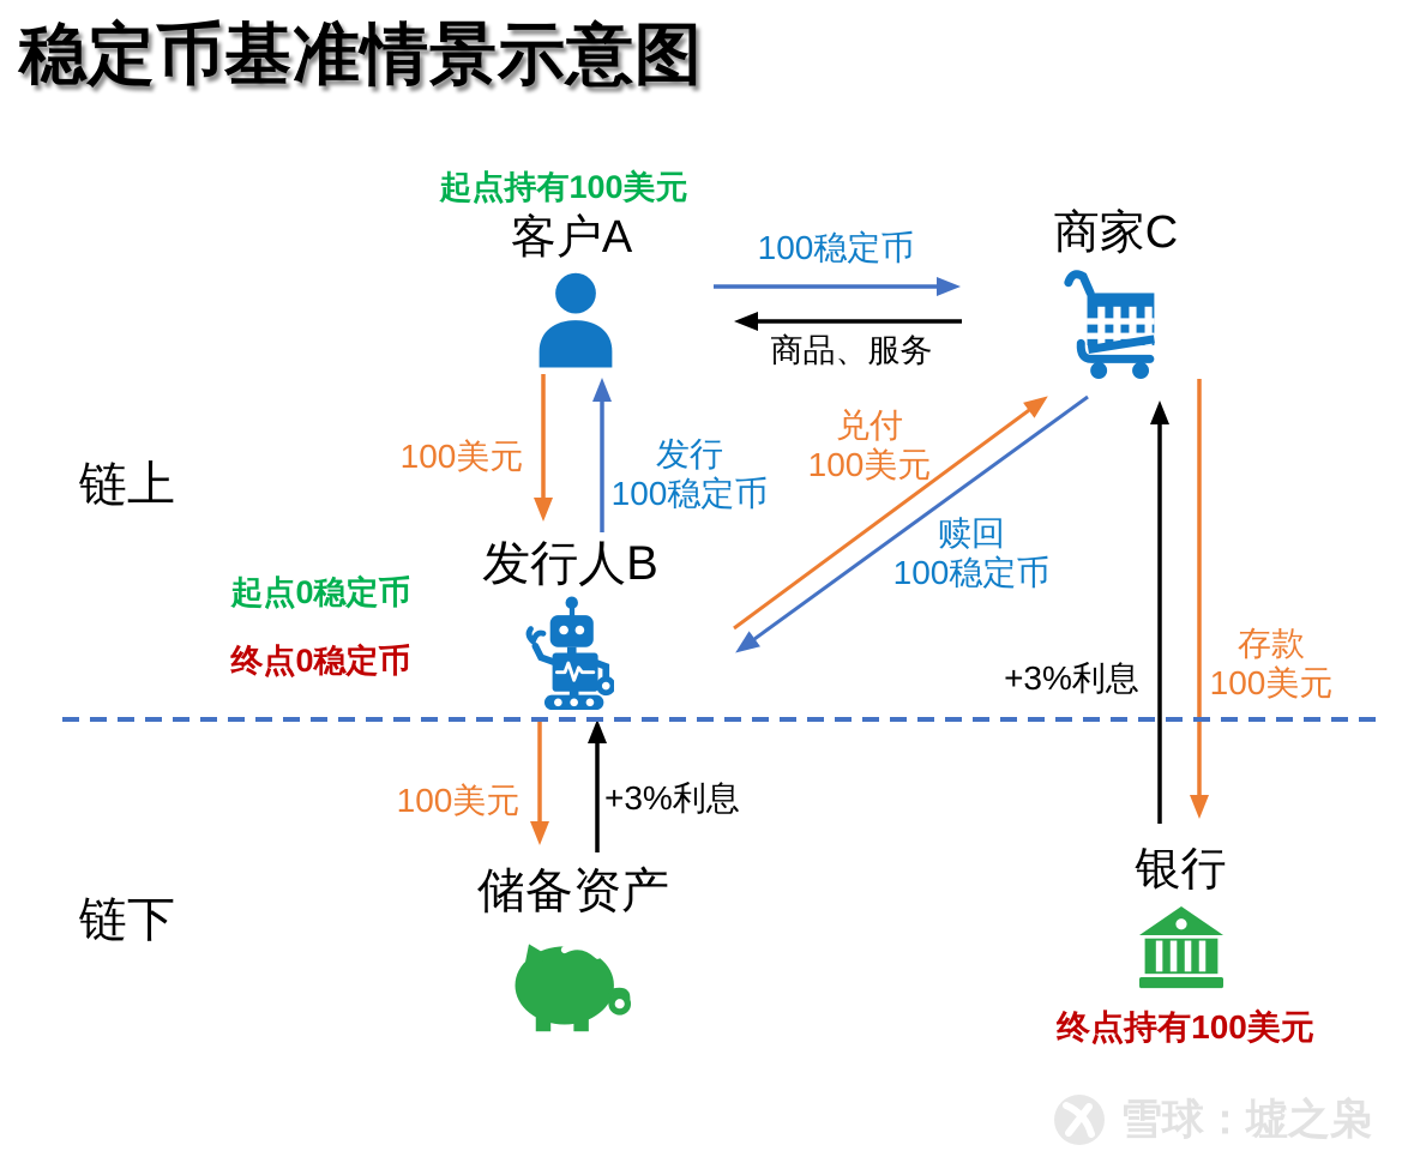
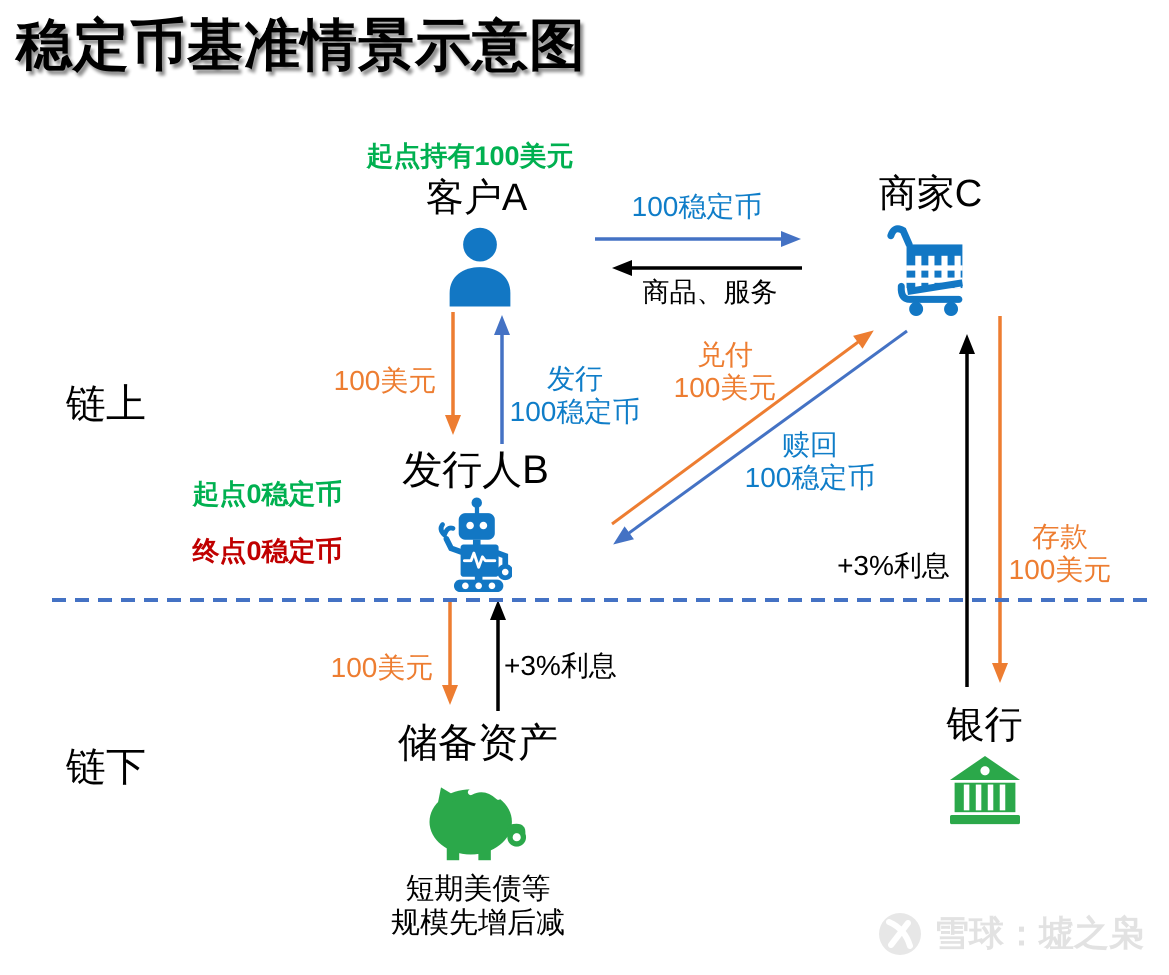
  稳定币基准情景示意图
  链上
  链下
  起点持有100美元
  客户A
  商家C
  100稳定币
  商品、服务
  100美元
  发行
  100稳定币
  发行人B
  起点0稳定币
  终点0稳定币
  兑付
  100美元
  赎回
  100稳定币
  +3%利息
  存款
  100美元
  100美元
  +3%利息
  储备资产
+ 短期美债等
+ 规模先增后减
  银行
- 终点持有100美元
  雪球：墟之枭
